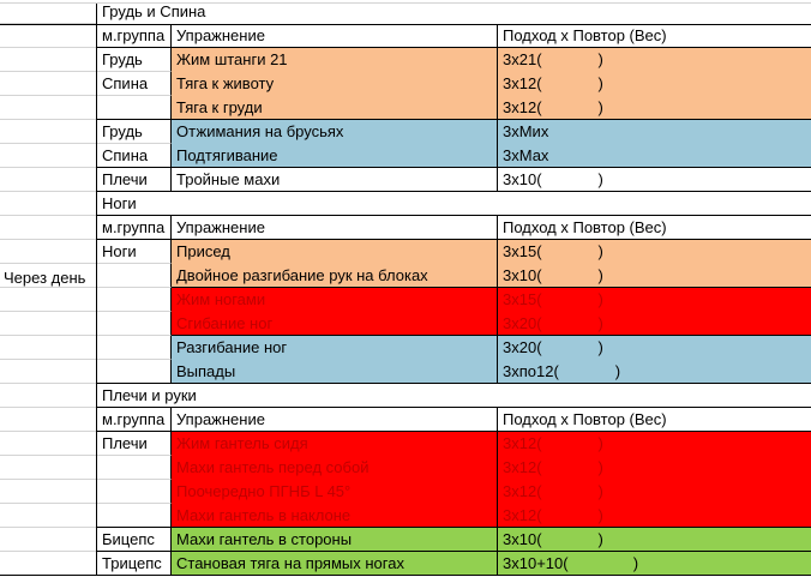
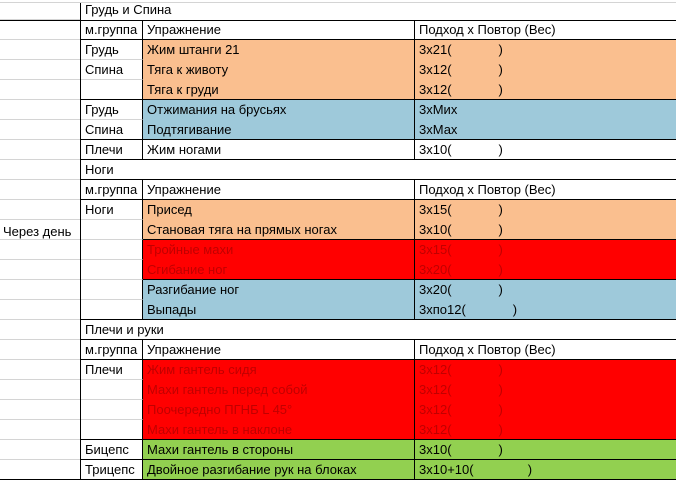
  Через день
  Грудь и Спина
  м.группа
  Упражнение
  Подход х Повтор (Вес)
  Грудь
  Жим штанги 21
  3х21( )
  Спина
  Тяга к животу
  3х12( )
  Тяга к груди
  3х12( )
  Грудь
  Отжимания на брусьях
  3хМих
  Спина
  Подтягивание
  3хМах
  Плечи
- Тройные махи
+ Жим ногами
  3х10( )
  Ноги
  м.группа
  Упражнение
  Подход х Повтор (Вес)
  Ноги
  Присед
  3х15( )
- Двойное разгибание рук на блоках
+ Становая тяга на прямых ногах
  3х10( )
- Жим ногами
+ Тройные махи
  3х15( )
  Сгибание ног
  3х20( )
  Разгибание ног
  3х20( )
  Выпады
  3хпо12( )
  Плечи и руки
  м.группа
  Упражнение
  Подход х Повтор (Вес)
  Плечи
  Жим гантель сидя
  3х12( )
  Махи гантель перед собой
  3х12( )
  Поочередно ПГНБ L 45°
  3х12( )
  Махи гантель в наклоне
  3х12( )
  Бицепс
  Махи гантель в стороны
  3х10( )
  Трицепс
- Становая тяга на прямых ногах
+ Двойное разгибание рук на блоках
  3х10+10( )
